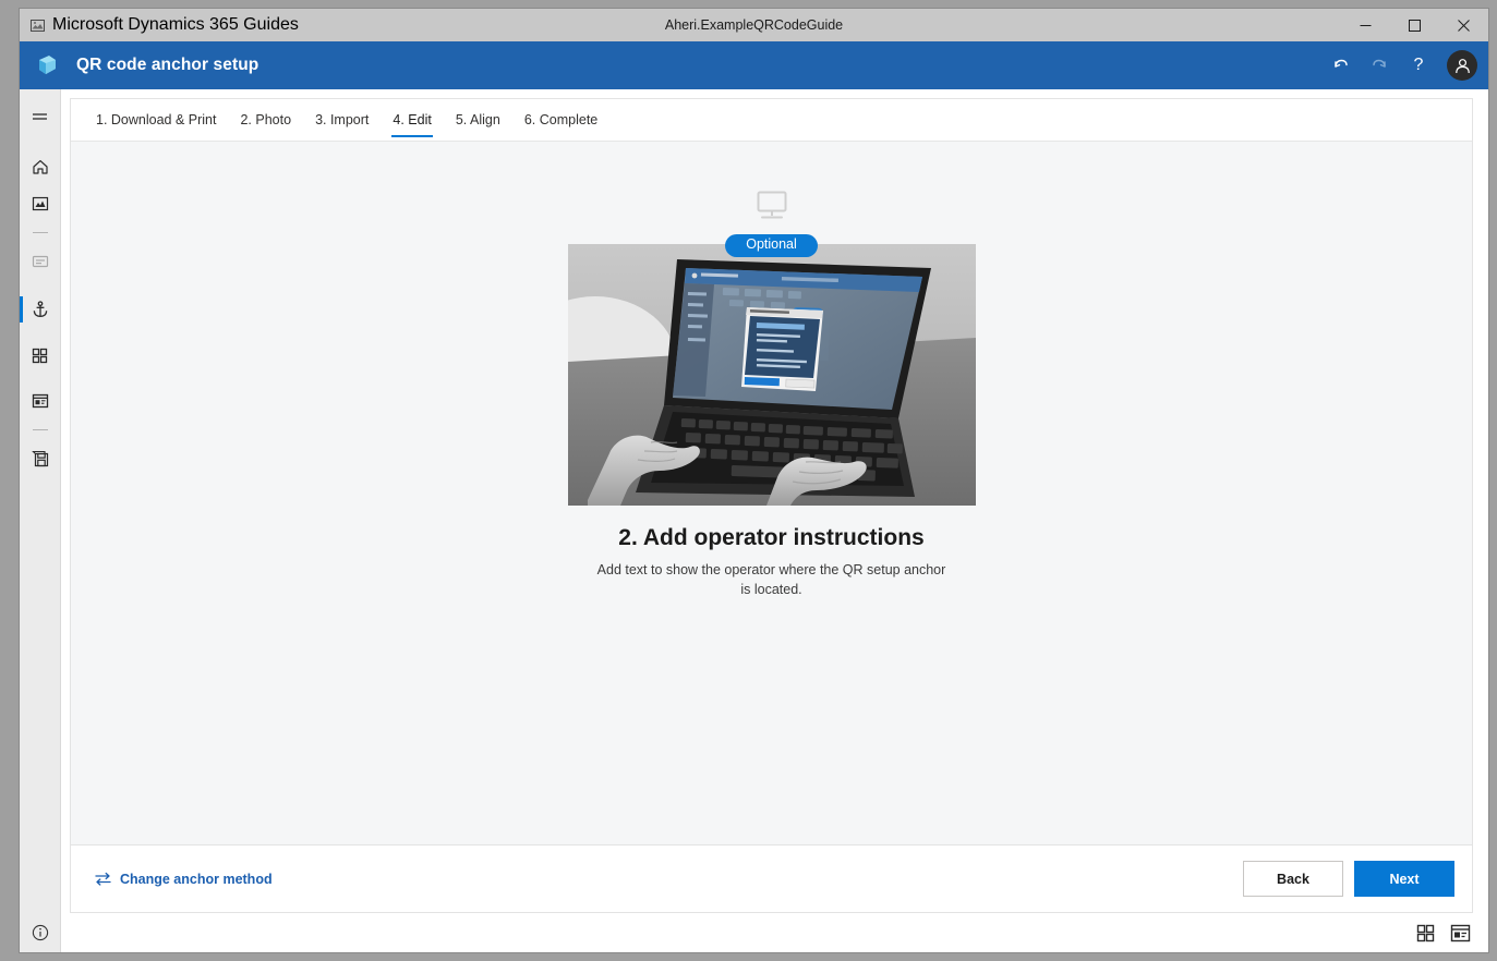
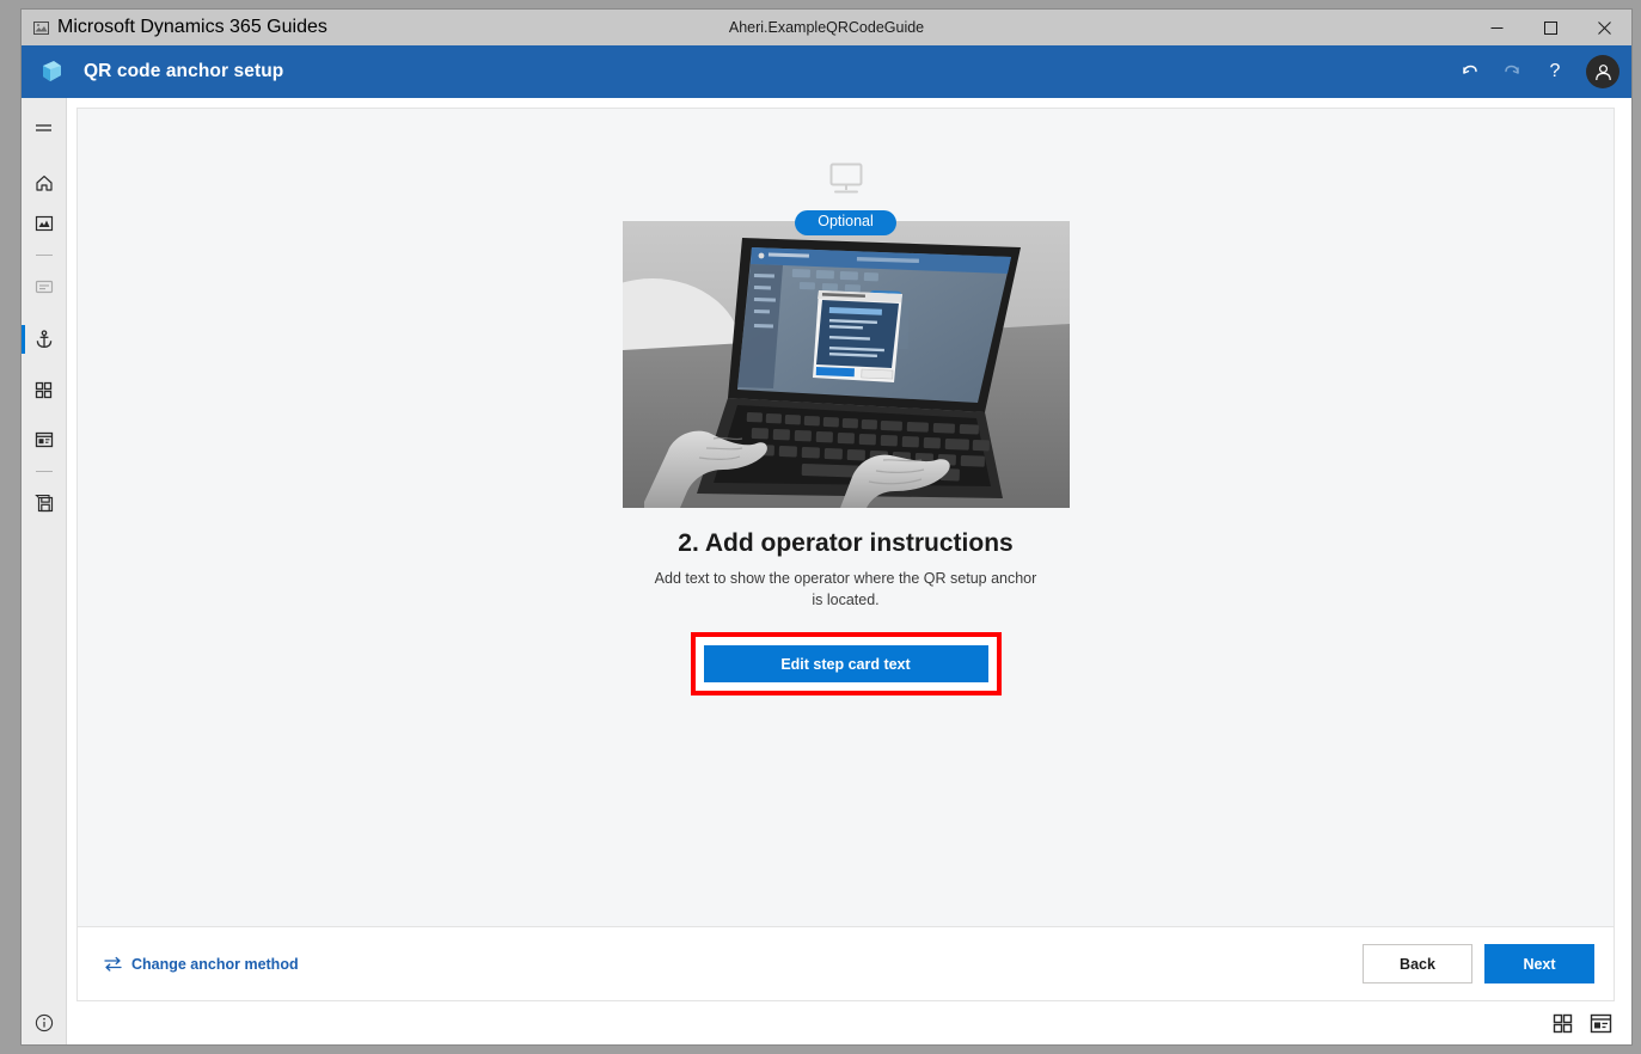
  Microsoft Dynamics 365 Guides
  Aheri.ExampleQRCodeGuide
  QR code anchor setup
  ?
- 1. Download & Print
- 2. Photo
- 3. Import
- 4. Edit
- 5. Align
- 6. Complete
  Optional
  2. Add operator instructions
  Add text to show the operator where the QR setup anchor is located.
+ Edit step card text
  Change anchor method
  Back
  Next
